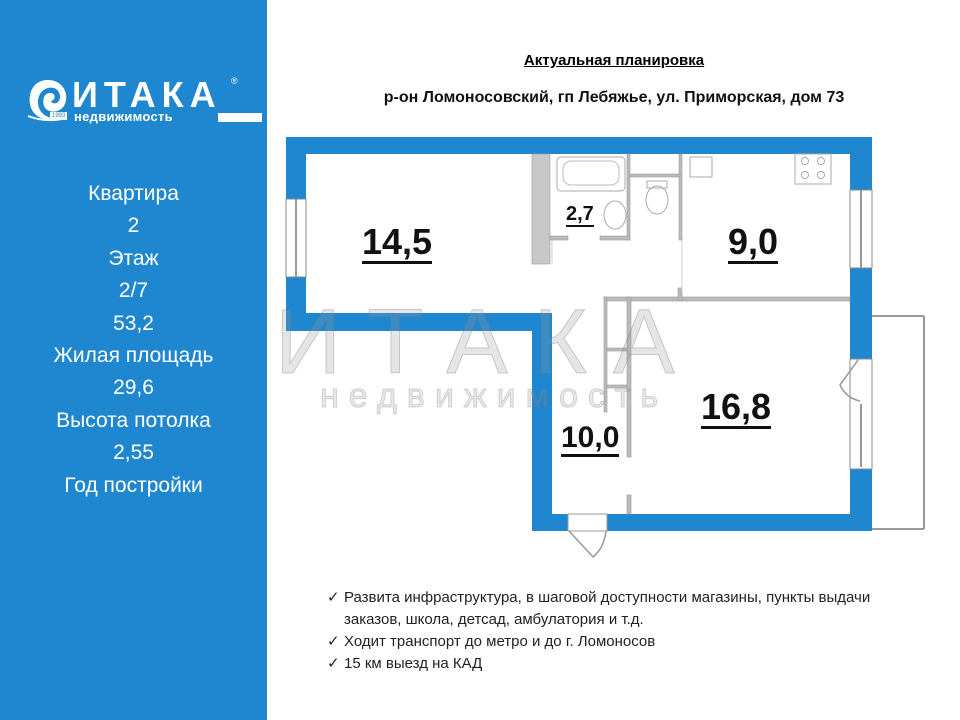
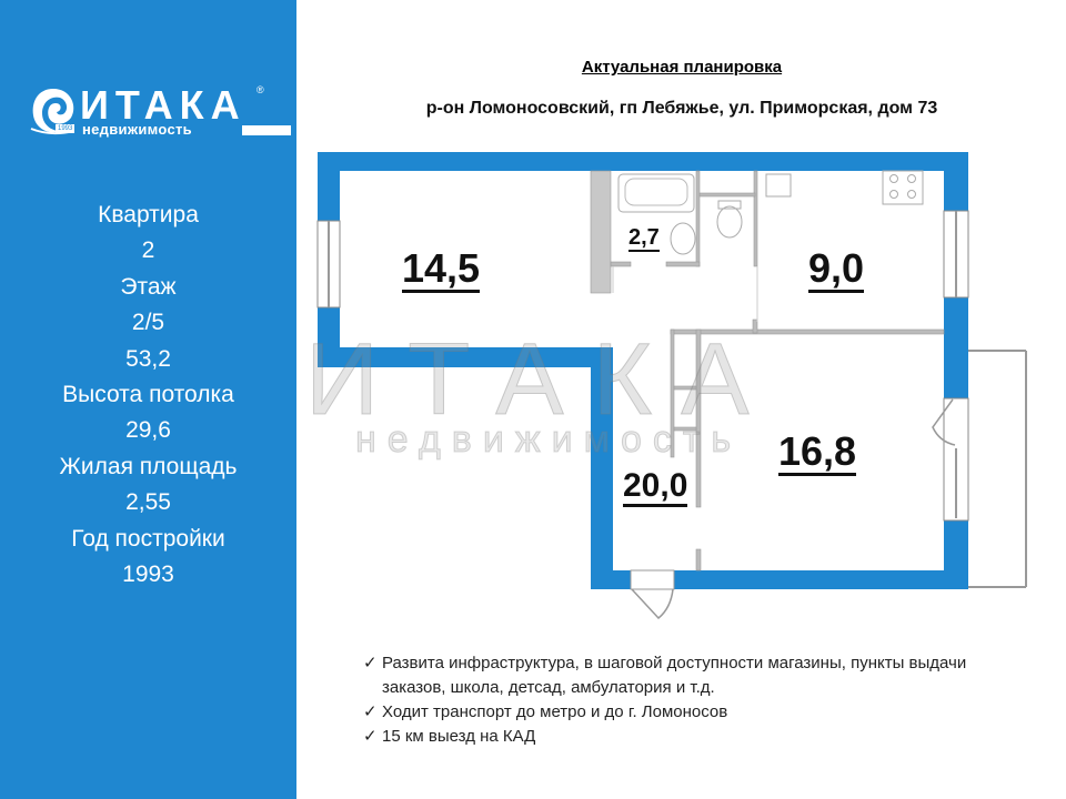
  ИТАКА
  ®
  недвижимость
  Квартира
  2
  Этаж
- 2/7
+ 2/5
  53,2
- Жилая площадь
+ Высота потолка
  29,6
- Высота потолка
+ Жилая площадь
  2,55
  Год постройки
+ 1993
  Актуальная планировка
  р-он Ломоносовский, гп Лебяжье, ул. Приморская, дом 73
  ИТАКА
  недвижимость
  14,5
  2,7
  9,0
- 10,0
+ 20,0
  16,8
  ✓
  Развита инфраструктура, в шаговой доступности магазины, пункты выдачи заказов, школа, детсад, амбулатория и т.д.
  ✓
  Ходит транспорт до метро и до г. Ломоносов
  ✓
  15 км выезд на КАД
